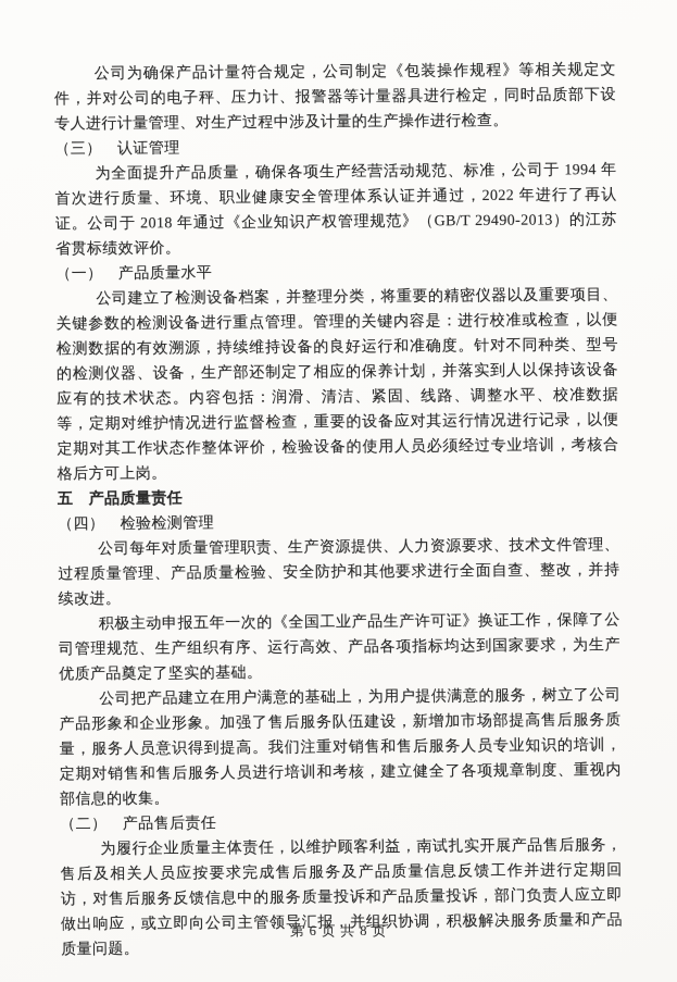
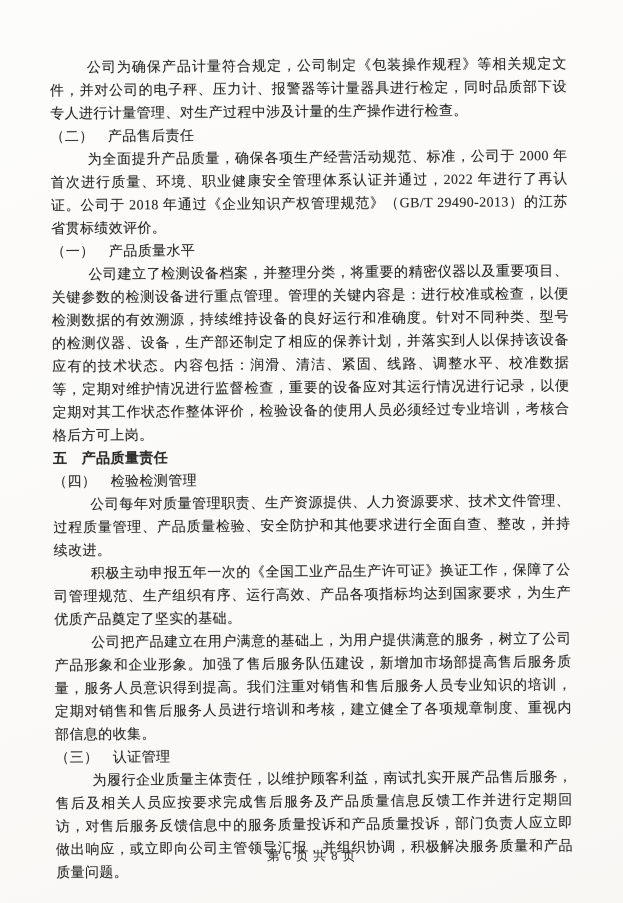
  公司为确保产品计量符合规定，公司制定《包装操作规程》等相关规定文件，并对公司的电子秤、压力计、报警器等计量器具进行检定，同时品质部下设专人进行计量管理、对生产过程中涉及计量的生产操作进行检查。
- （三） 认证管理
+ （二） 产品售后责任
- 为全面提升产品质量，确保各项生产经营活动规范、标准，公司于 1994 年首次进行质量、环境、职业健康安全管理体系认证并通过，2022 年进行了再认证。公司于 2018 年通过《企业知识产权管理规范》（GB/T 29490-2013）的江苏省贯标绩效评价。
+ 为全面提升产品质量，确保各项生产经营活动规范、标准，公司于 2000 年首次进行质量、环境、职业健康安全管理体系认证并通过，2022 年进行了再认证。公司于 2018 年通过《企业知识产权管理规范》（GB/T 29490-2013）的江苏省贯标绩效评价。
  （一） 产品质量水平
  公司建立了检测设备档案，并整理分类，将重要的精密仪器以及重要项目、关键参数的检测设备进行重点管理。管理的关键内容是：进行校准或检查，以便检测数据的有效溯源，持续维持设备的良好运行和准确度。针对不同种类、型号的检测仪器、设备，生产部还制定了相应的保养计划，并落实到人以保持该设备应有的技术状态。内容包括：润滑、清洁、紧固、线路、调整水平、校准数据等，定期对维护情况进行监督检查，重要的设备应对其运行情况进行记录，以便定期对其工作状态作整体评价，检验设备的使用人员必须经过专业培训，考核合格后方可上岗。
  五 产品质量责任
  （四） 检验检测管理
  公司每年对质量管理职责、生产资源提供、人力资源要求、技术文件管理、过程质量管理、产品质量检验、安全防护和其他要求进行全面自查、整改，并持续改进。
  积极主动申报五年一次的《全国工业产品生产许可证》换证工作，保障了公司管理规范、生产组织有序、运行高效、产品各项指标均达到国家要求，为生产优质产品奠定了坚实的基础。
  公司把产品建立在用户满意的基础上，为用户提供满意的服务，树立了公司产品形象和企业形象。加强了售后服务队伍建设，新增加市场部提高售后服务质量，服务人员意识得到提高。我们注重对销售和售后服务人员专业知识的培训，定期对销售和售后服务人员进行培训和考核，建立健全了各项规章制度、重视内部信息的收集。
- （二） 产品售后责任
+ （三） 认证管理
  为履行企业质量主体责任，以维护顾客利益，南试扎实开展产品售后服务，售后及相关人员应按要求完成售后服务及产品质量信息反馈工作并进行定期回访，对售后服务反馈信息中的服务质量投诉和产品质量投诉，部门负责人应立即做出响应，或立即向公司主管领导汇报，并组织协调，积极解决服务质量和产品质量问题。
  第 6 页 共 8 页
